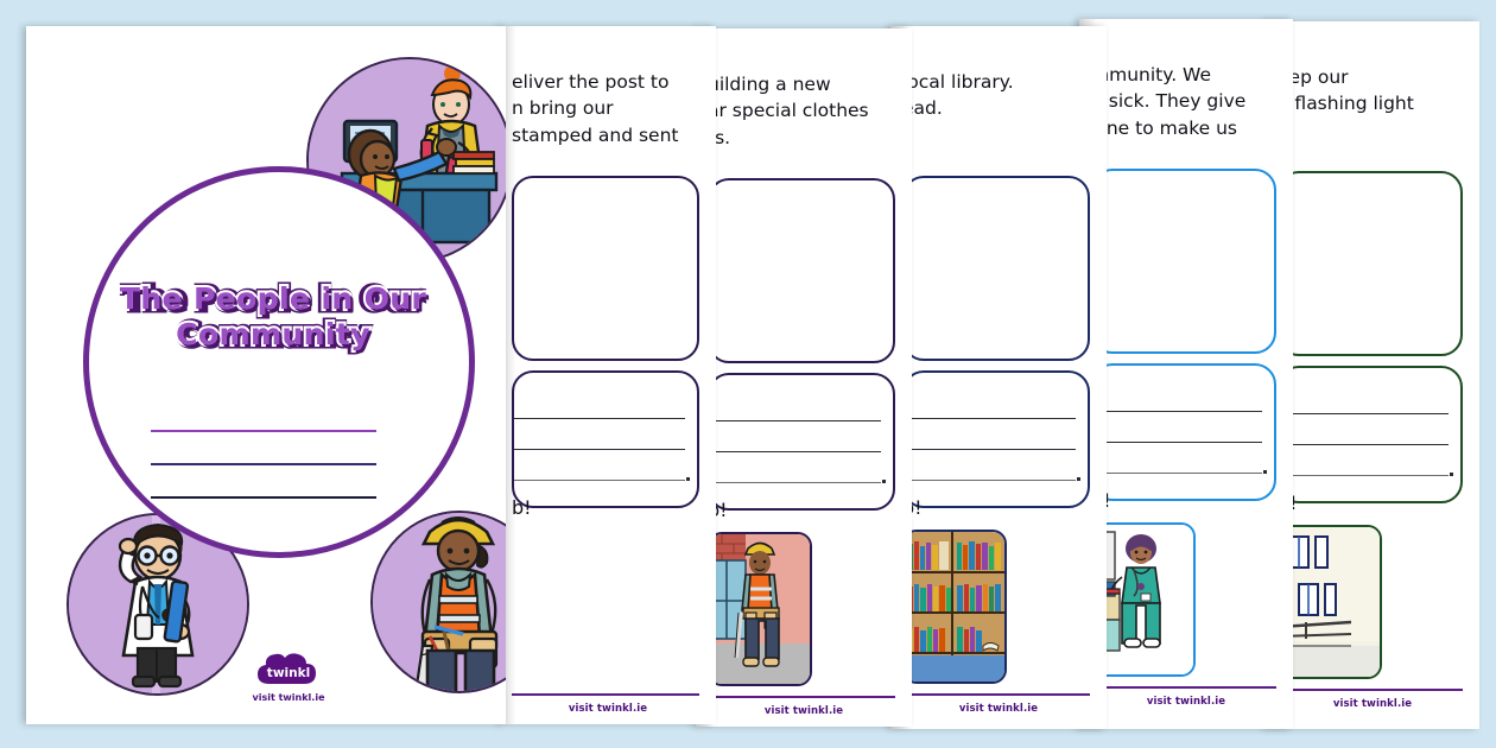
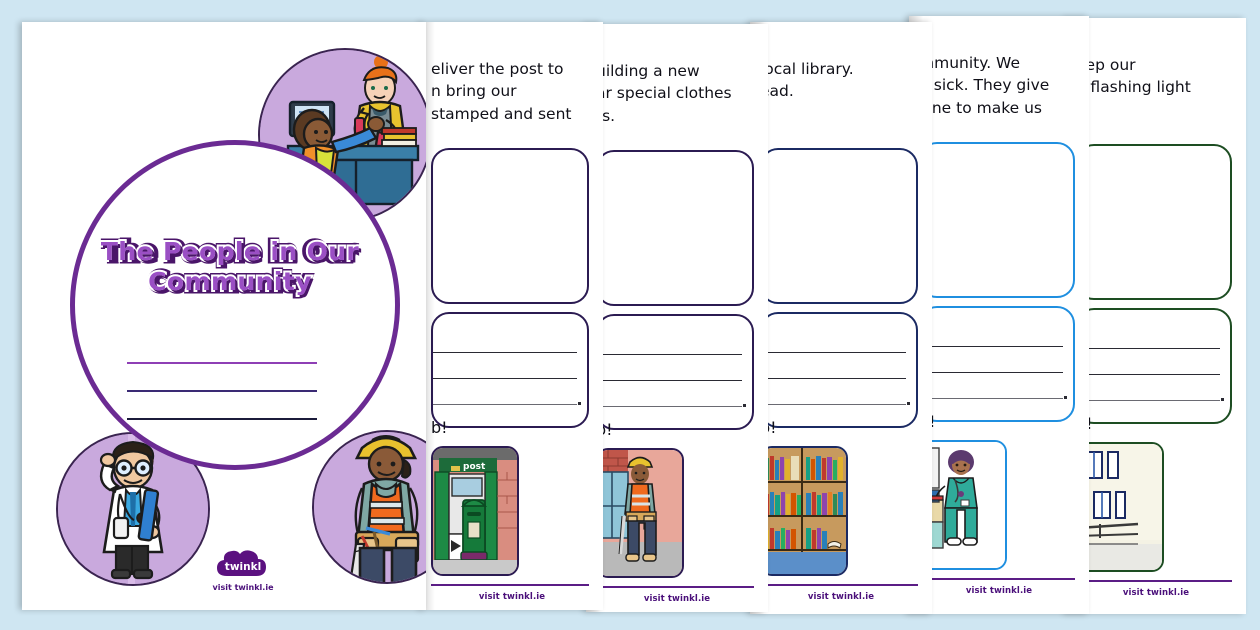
  ep our
  flashing light
  visit twinkl.ie
  munity. We
  sick. They give
  ne to make us
  visit twinkl.ie
  ocal library.
  ad.
  visit twinkl.ie
  ilding a new
  r special clothes
  visit twinkl.ie
  eliver the post to
  n bring our
  stamped and sent
  b!
+ post
  visit twinkl.ie
  The People in Our
  Community
  The People in Our
  twinkl
  visit twinkl.ie
